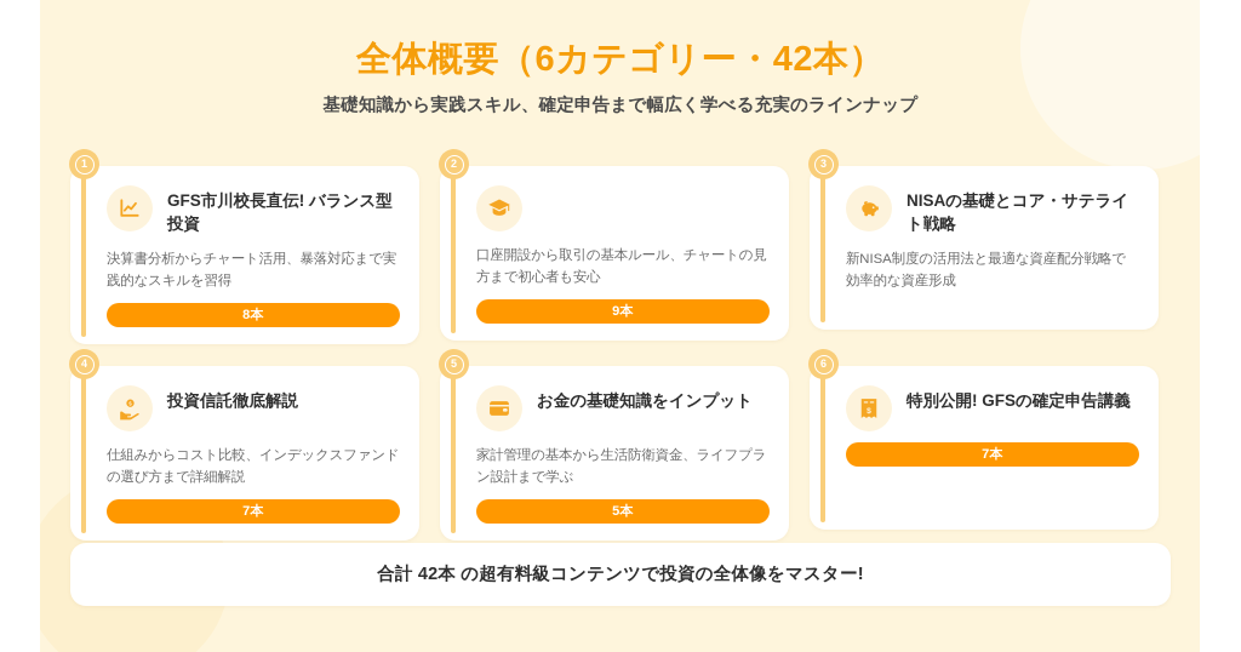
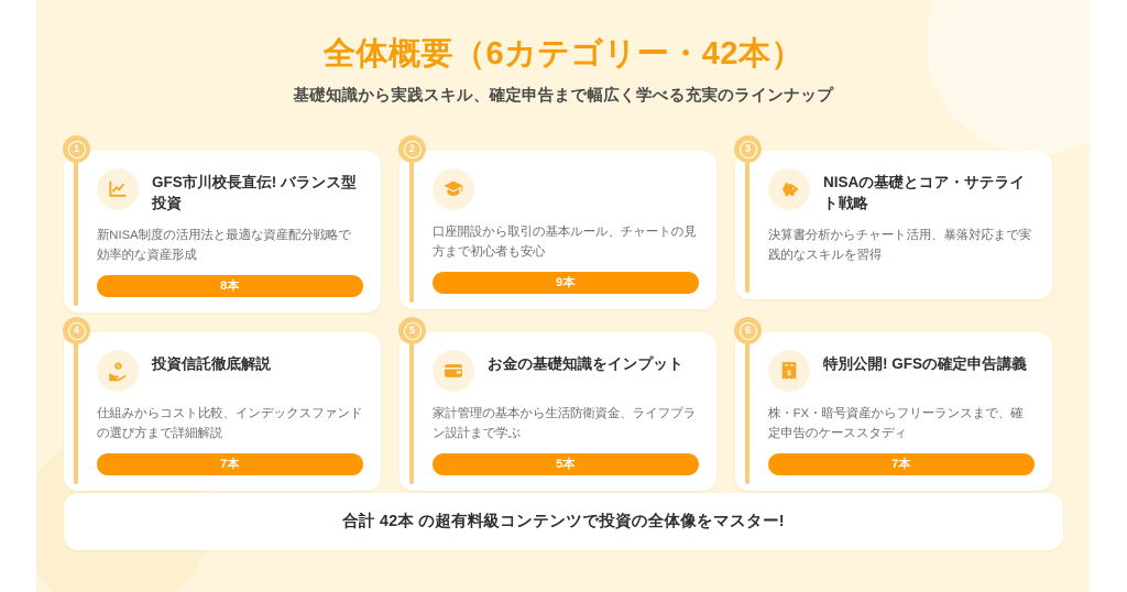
  全体概要（6カテゴリー・42本）
  基礎知識から実践スキル、確定申告まで幅広く学べる充実のラインナップ
  1
  GFS市川校長直伝! バランス型投資
- 決算書分析からチャート活用、暴落対応まで実践的なスキルを習得
+ 新NISA制度の活用法と最適な資産配分戦略で効率的な資産形成
  8本
  2
  口座開設から取引の基本ルール、チャートの見方まで初心者も安心
  9本
  3
  NISAの基礎とコア・サテライト戦略
- 新NISA制度の活用法と最適な資産配分戦略で効率的な資産形成
+ 決算書分析からチャート活用、暴落対応まで実践的なスキルを習得
  4
  投資信託徹底解説
  仕組みからコスト比較、インデックスファンドの選び方まで詳細解説
  7本
  5
  お金の基礎知識をインプット
  家計管理の基本から生活防衛資金、ライフプラン設計まで学ぶ
  5本
  6
  特別公開! GFSの確定申告講義
+ 株・FX・暗号資産からフリーランスまで、確定申告のケーススタディ
  7本
  合計 42本 の超有料級コンテンツで投資の全体像をマスター!
